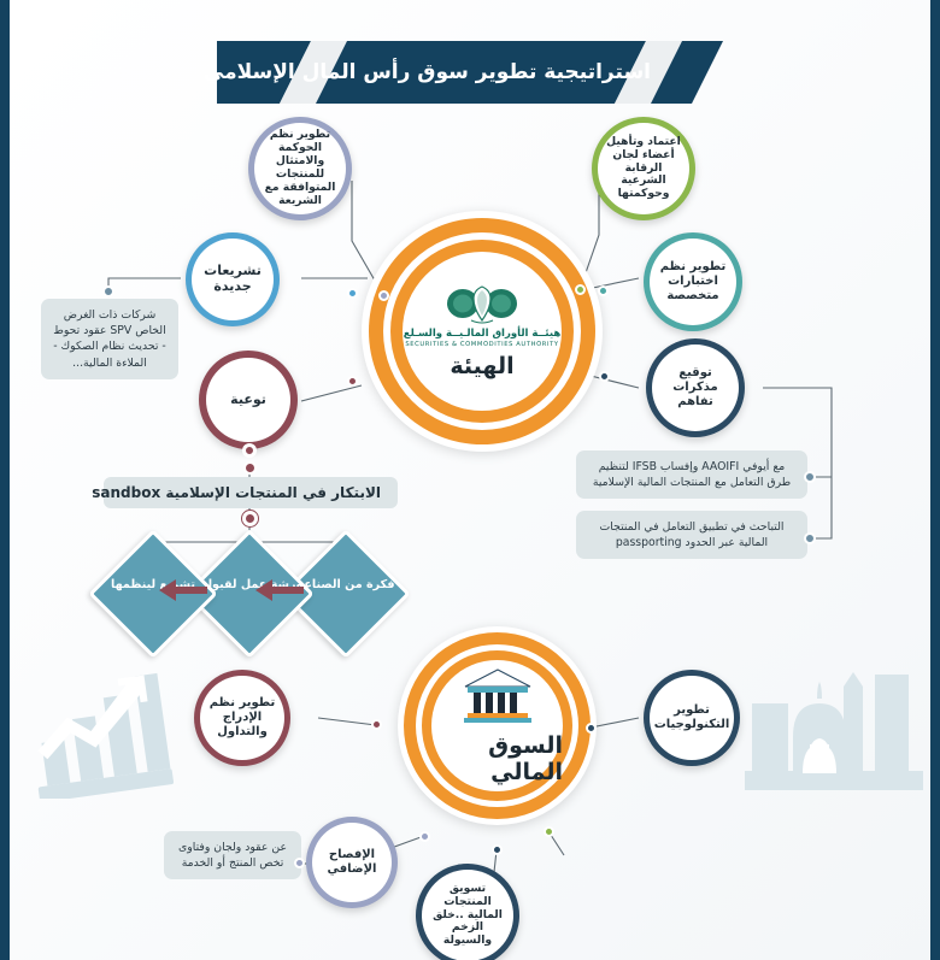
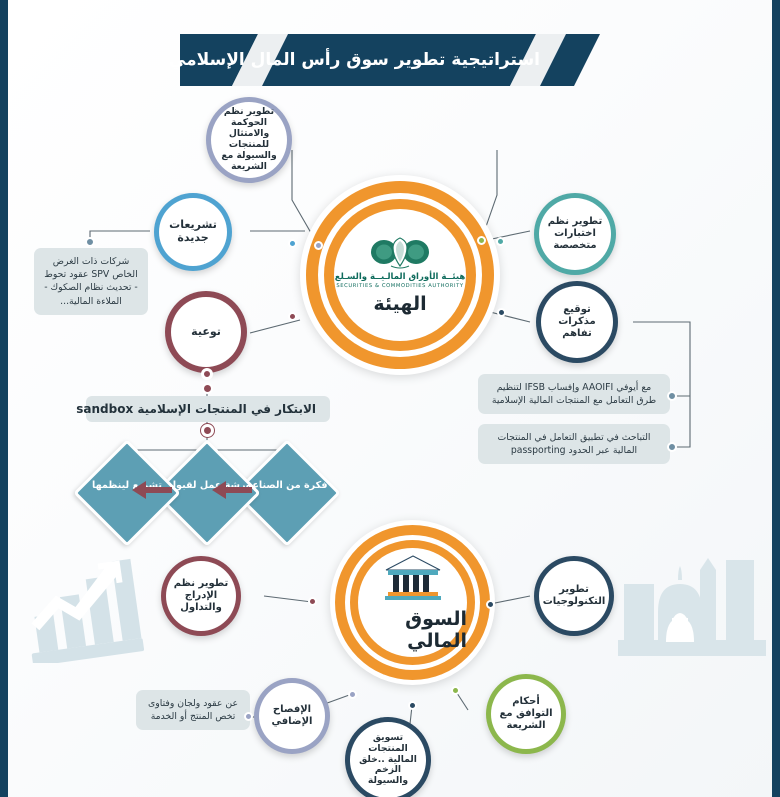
  ستراتيجية تطوير سوق رأس الما الإسلامي
  هيئــة الأوراق المالـيــة والسـلع
  الهيئة
  السوق المالي
- تطوير نظم الحوكمة والامتثال للمنتجات المتوافقة مع الشريعة
+ تطوير نظم الحوكمة والامتثال للمنتجات والسيولة مع الشريعة
- اعتماد وتأهيل أعضاء لجان الرقابة الشرعية وحوكمتها
  تشريعات جديدة
  تطوير نظم اختبارات متخصصة
  توعية
  توقيع مذكرات تفاهم
  شركات ذات الغرض الخاص SPV عقود تحوط - تحديث نظام الصكوك - الملاءة المالية...
  مع أيوفي AAOIFI وإفساب IFSB لتنظيم طرق التعامل مع المنتجات المالية الإسلامية
  التباحث في تطبيق التعامل في المنتجات المالية عبر الحدود passporting
  الابتكار في المنتجات الإسلامية sandbox
  فكرة من الصناع
  ورشة عمل لقبول
  تشع لينظمها
  تطوير نظم الإدراج والتداول
  تطوير التكنولوجيات
  الإفصاح الإضافي
+ أحكام التوافق مع الشريعة
  تسويق المنتجات المالية ..خلق الزخم والسيولة
  عن عقود ولجان وفتاوى تخص المنتج أو الخدمة
